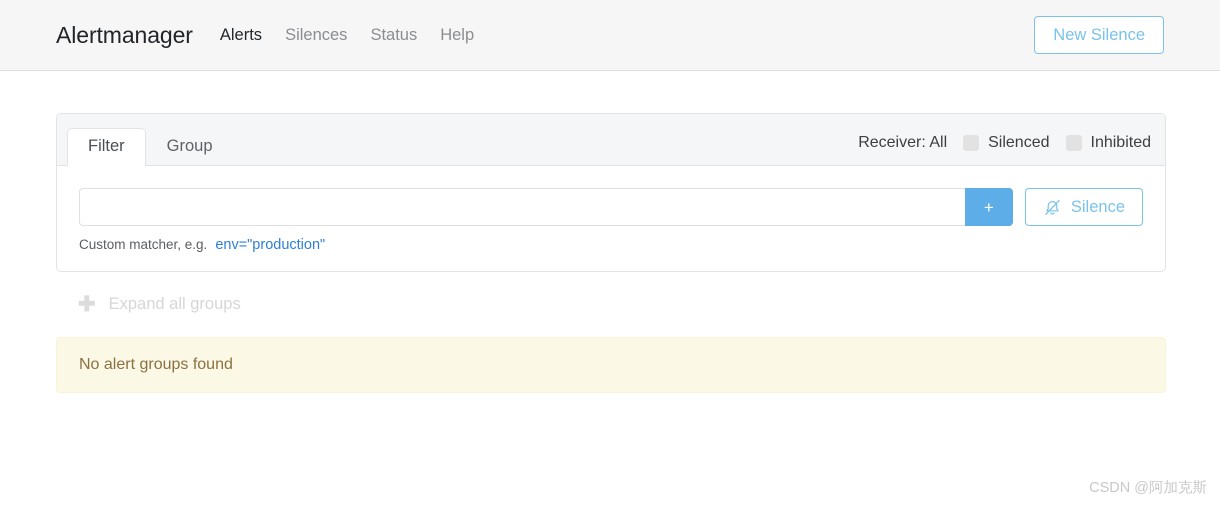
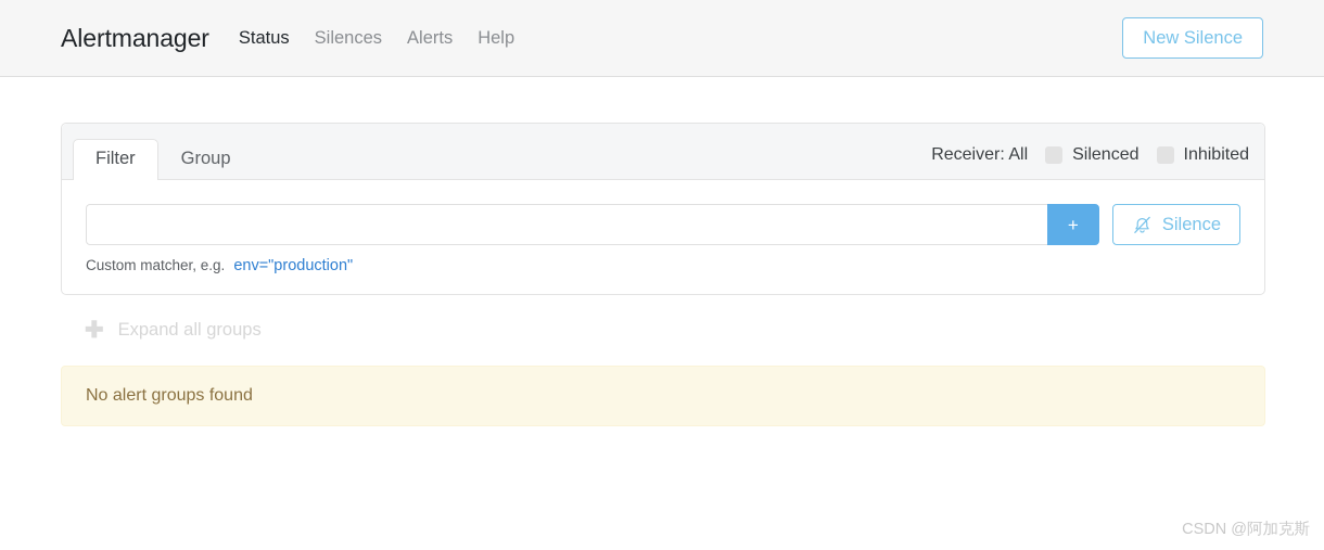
  Alertmanager
- Alerts
+ Status
  Silences
- Status
+ Alerts
  Help
  New Silence
  Filter
  Group
  Receiver: All
  Silenced
  Inhibited
  +
  Silence
  Custom matcher, e.g.
  env="production"
  ✚
  Expand all groups
  No alert groups found
  CSDN @阿加克斯
